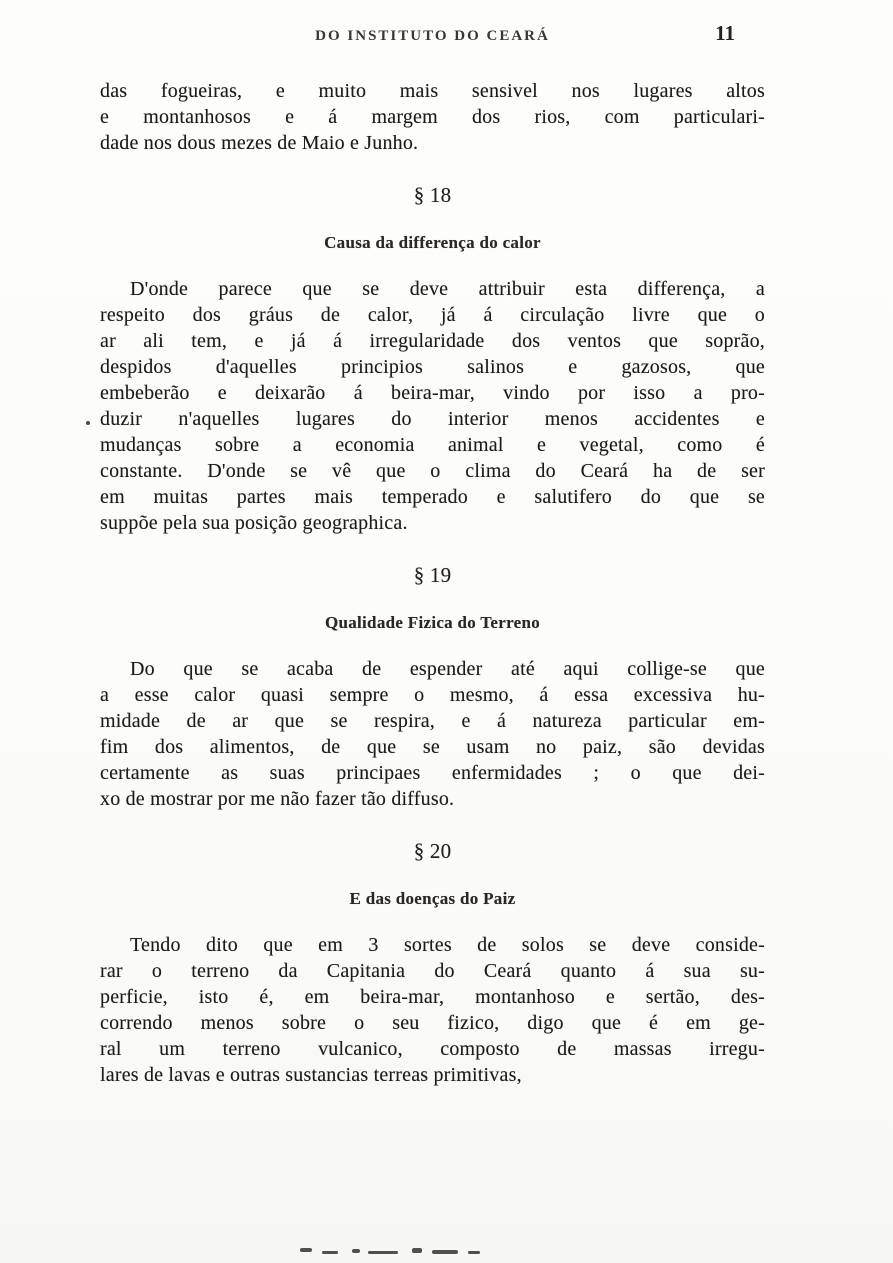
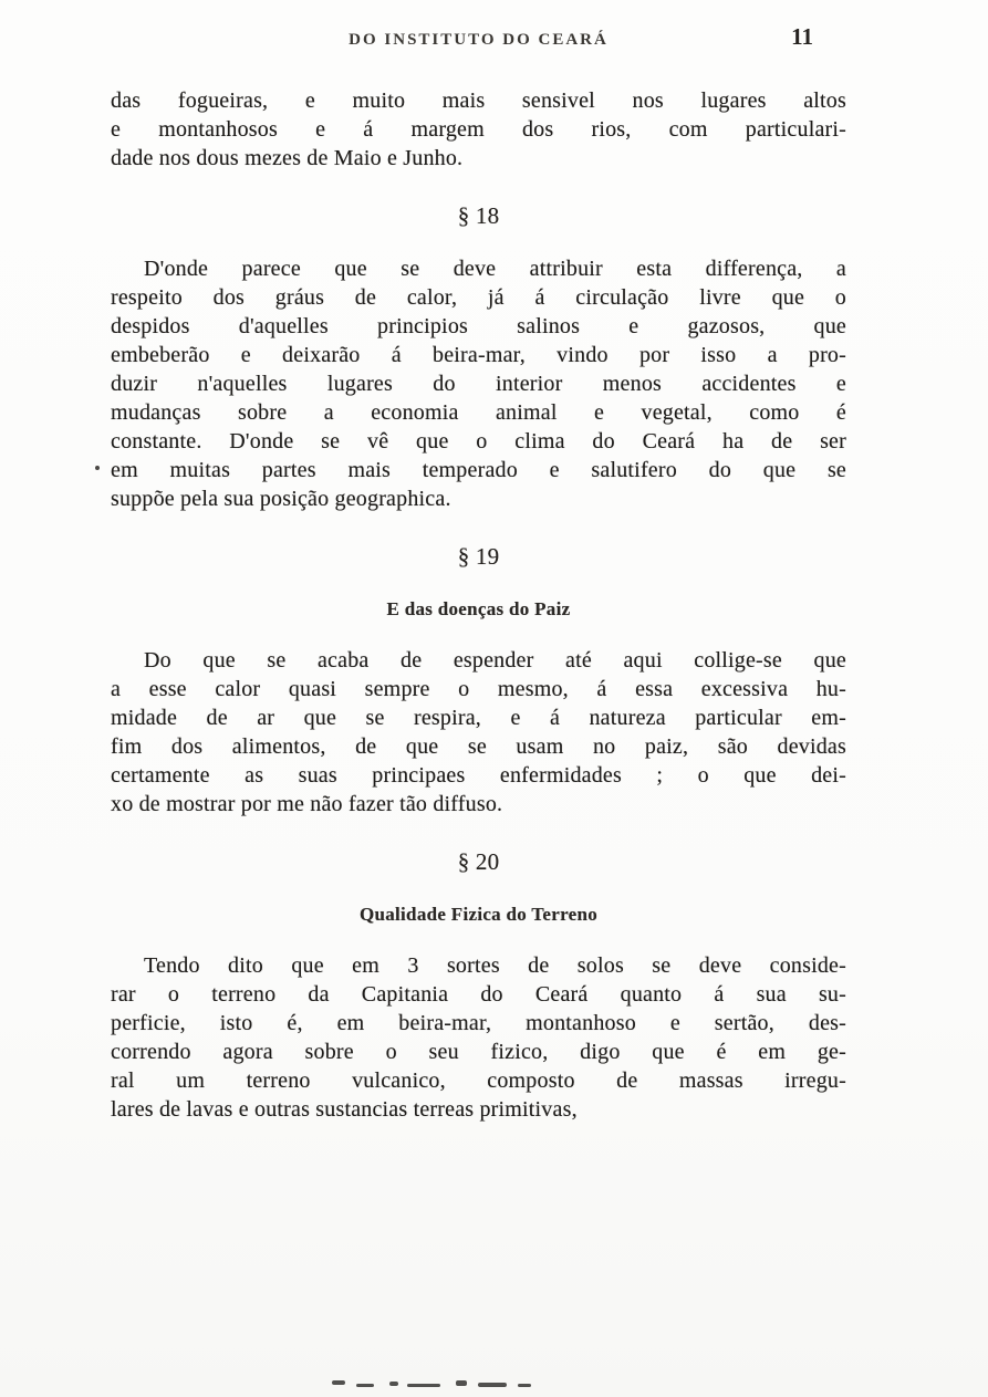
  DO INSTITUTO DO CEARÁ
  11
  das fogueiras, e muito mais sensivel nos lugares altos
  e montanhosos e á margem dos rios, com particulari-
  dade nos dous mezes de Maio e Junho.
  § 18
- Causa da differença do calor
  D'onde parece que se deve attribuir esta differença, a
  respeito dos gráus de calor, já á circulação livre que o
- ar ali tem, e já á irregularidade dos ventos que soprão,
  despidos d'aquelles principios salinos e gazosos, que
  embeberão e deixarão á beira-mar, vindo por isso a pro-
  duzir n'aquelles lugares do interior menos accidentes e
  mudanças sobre a economia animal e vegetal, como é
  constante. D'onde se vê que o clima do Ceará ha de ser
  em muitas partes mais temperado e salutifero do que se
  suppõe pela sua posição geographica.
  § 19
- Qualidade Fizica do Terreno
+ E das doenças do Paiz
  Do que se acaba de espender até aqui collige-se que
  a esse calor quasi sempre o mesmo, á essa excessiva hu-
  midade de ar que se respira, e á natureza particular em-
  fim dos alimentos, de que se usam no paiz, são devidas
  certamente as suas principaes enfermidades ; o que dei-
  xo de mostrar por me não fazer tão diffuso.
  § 20
- E das doenças do Paiz
+ Qualidade Fizica do Terreno
  Tendo dito que em 3 sortes de solos se deve conside-
  rar o terreno da Capitania do Ceará quanto á sua su-
  perficie, isto é, em beira-mar, montanhoso e sertão, des-
- correndo menos sobre o seu fizico, digo que é em ge-
+ correndo agora sobre o seu fizico, digo que é em ge-
  ral um terreno vulcanico, composto de massas irregu-
  lares de lavas e outras sustancias terreas primitivas,
